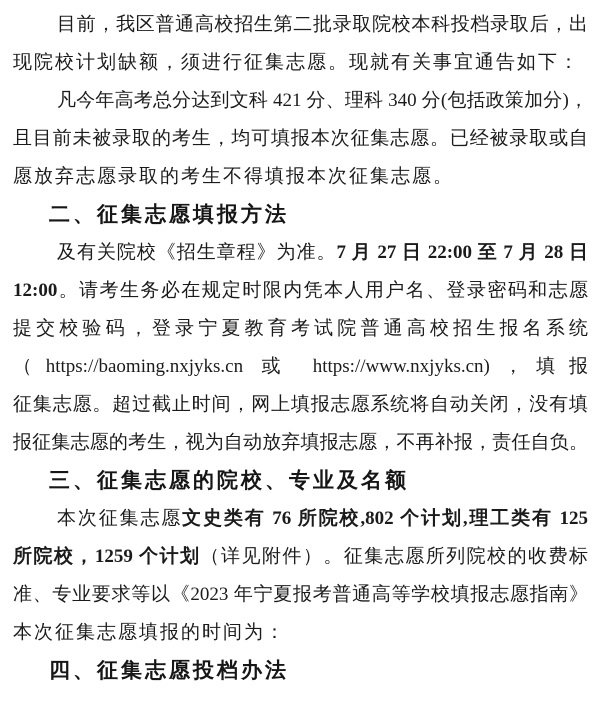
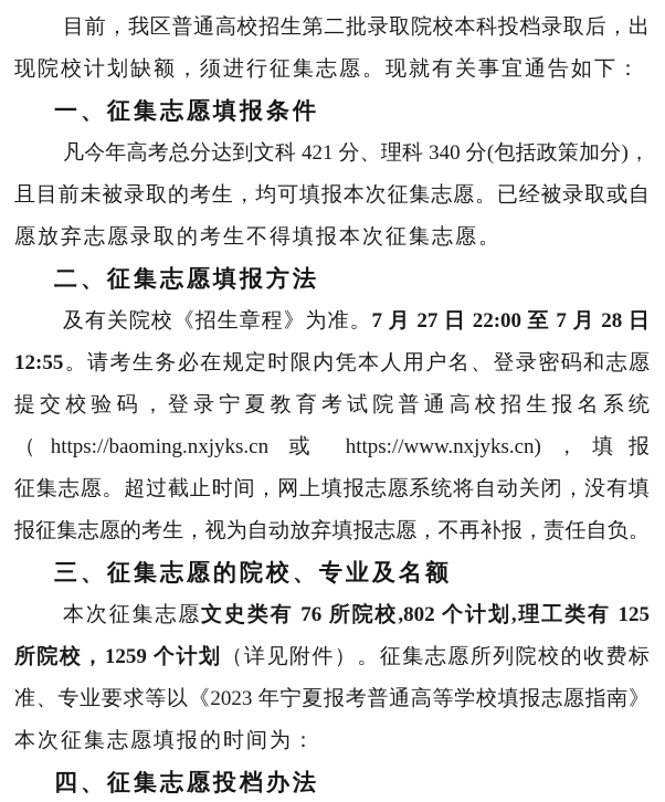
  目前，我区普通高校招生第二批录取院校本科投档录取后，出
  现院校计划缺额，须进行征集志愿。现就有关事宜通告如下：
+ 一、征集志愿填报条件
  凡今年高考总分达到文科 421 分、理科 340 分(包括政策加分)，
  且目前未被录取的考生，均可填报本次征集志愿。已经被录取或自
  愿放弃志愿录取的考生不得填报本次征集志愿。
  二、征集志愿填报方法
  及有关院校《招生章程》为准。7 月 27 日 22:00 至 7 月 28 日
- 12:00。请考生务必在规定时限内凭本人用户名、登录密码和志愿
+ 12:55。请考生务必在规定时限内凭本人用户名、登录密码和志愿
  提交校验码，登录宁夏教育考试院普通高校招生报名系统
  （https://baoming.nxjyks.cn 或 https://www.nxjyks.cn)，填报
  征集志愿。超过截止时间，网上填报志愿系统将自动关闭，没有填
  报征集志愿的考生，视为自动放弃填报志愿，不再补报，责任自负。
  三、征集志愿的院校、专业及名额
  本次征集志愿文史类有 76 所院校,802 个计划,理工类有 125
  所院校，1259 个计划（详见附件）。征集志愿所列院校的收费标
  准、专业要求等以《2023 年宁夏报考普通高等学校填报志愿指南》
  本次征集志愿填报的时间为：
  四、征集志愿投档办法
